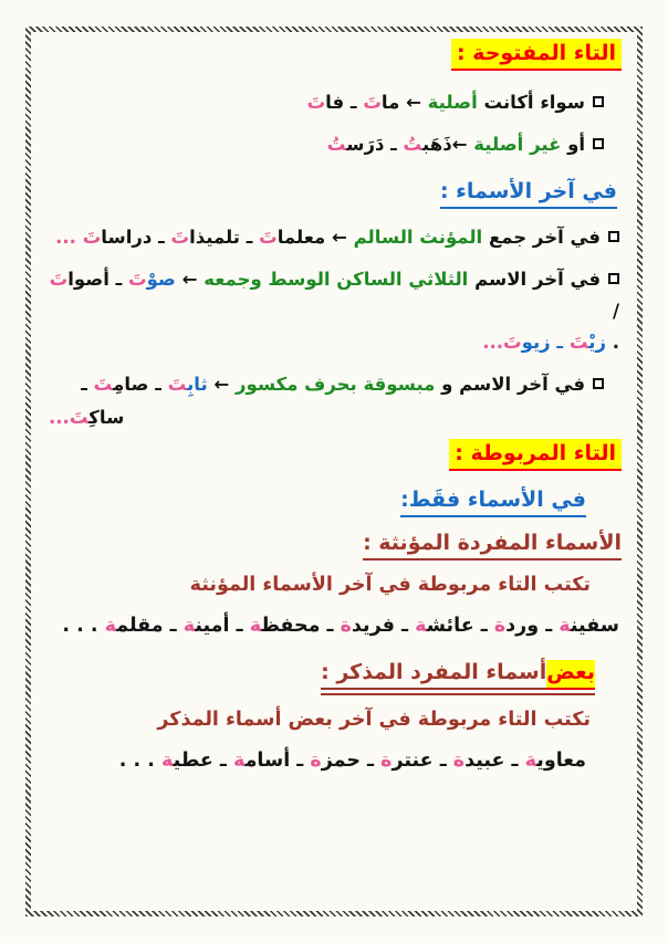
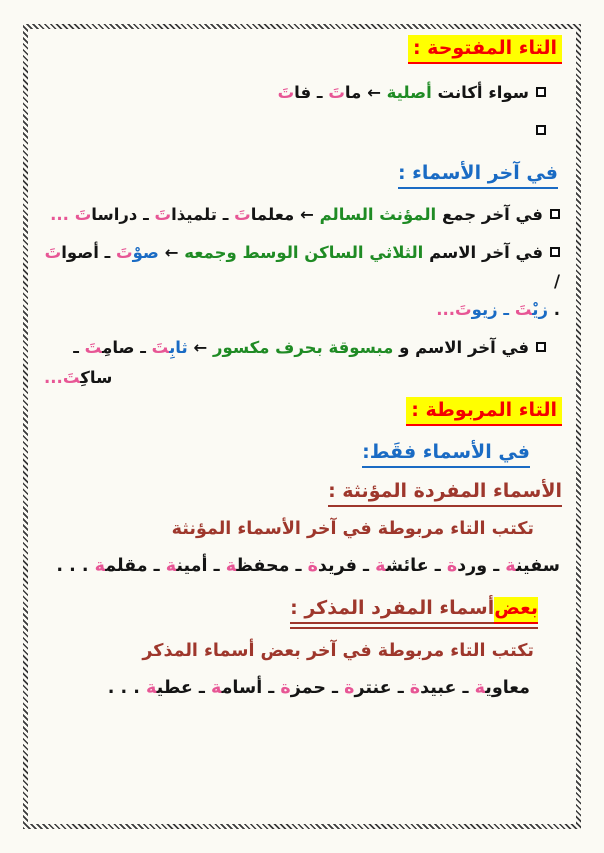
  التاء المفتوحة :
  سواء أكانت أصلية ← ماتَ ـ فاتَ
- أو غير أصلية ←ذَهَب‍‍تُ ـ دَرَس‍‍تُ
  في آخر الأسماء :
  في آخر جمع المؤنث السالم ← معلماتَ ـ تلميذاتَ ـ دراساتَ ...
  في آخر الاسم الثلاثي الساكن الوسط وجمعه ← صوْتَ ـ أصواتَ /
  . زيْ‍‍تَ ـ زيوتَ...
  في آخر الاسم و مبسوقة بحرف مكسور ← ثابِ‍‍تَ ـ صامِ‍‍تَ ـ
  ساكِ‍‍تَ...
  التاء المربوطة :
  في الأسماء فقَط:
  الأسماء المفردة المؤنثة :
  تكتب التاء مربوطة في آخر الأسماء المؤنثة
  سفين‍‍ة ـ وردة ـ عائش‍‍ة ـ فريدة ـ محفظ‍‍ة ـ أمين‍‍ة ـ مقلم‍‍ة . . .
  بعض أسماء المفرد المذكر :
  تكتب التاء مربوطة في آخر بعض أسماء المذكر
  معاوي‍‍ة ـ عبيدة ـ عنترة ـ حمزة ـ أسام‍‍ة ـ عطي‍‍ة . . .
